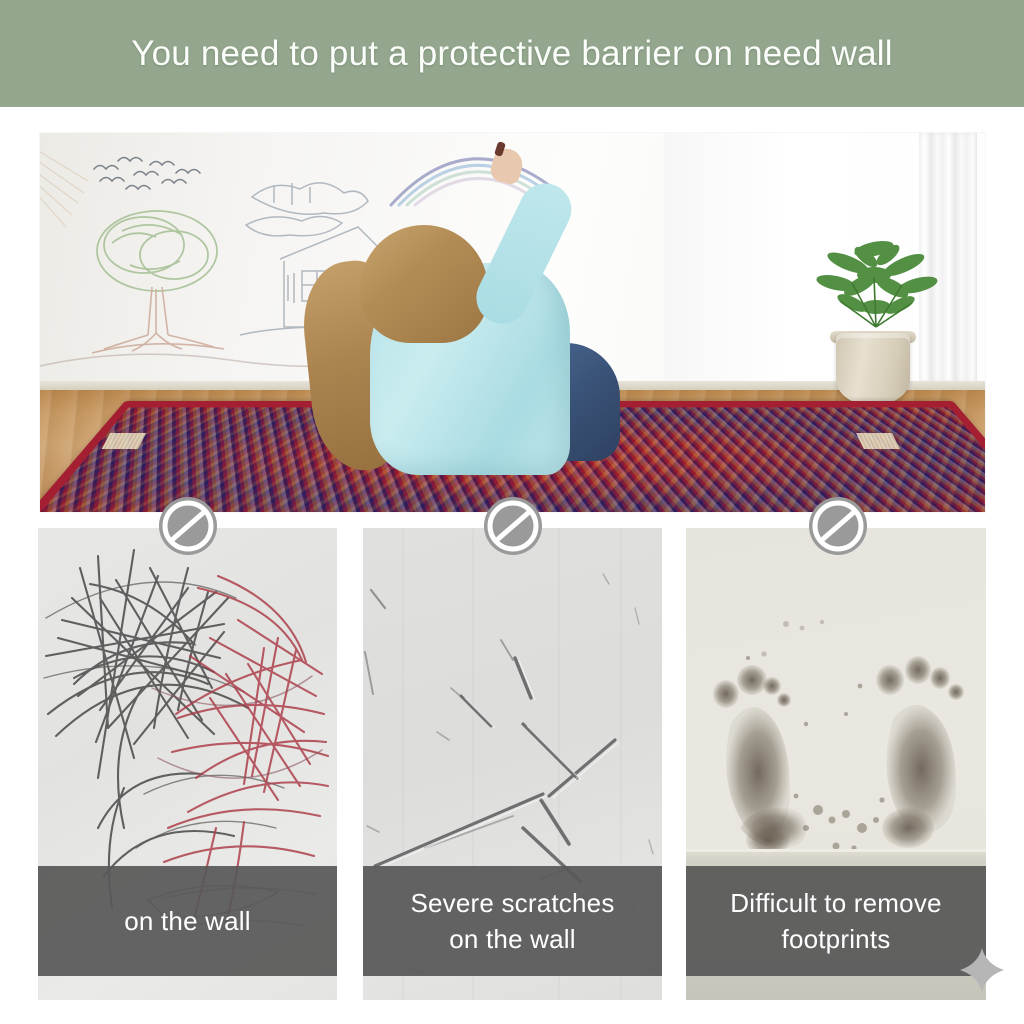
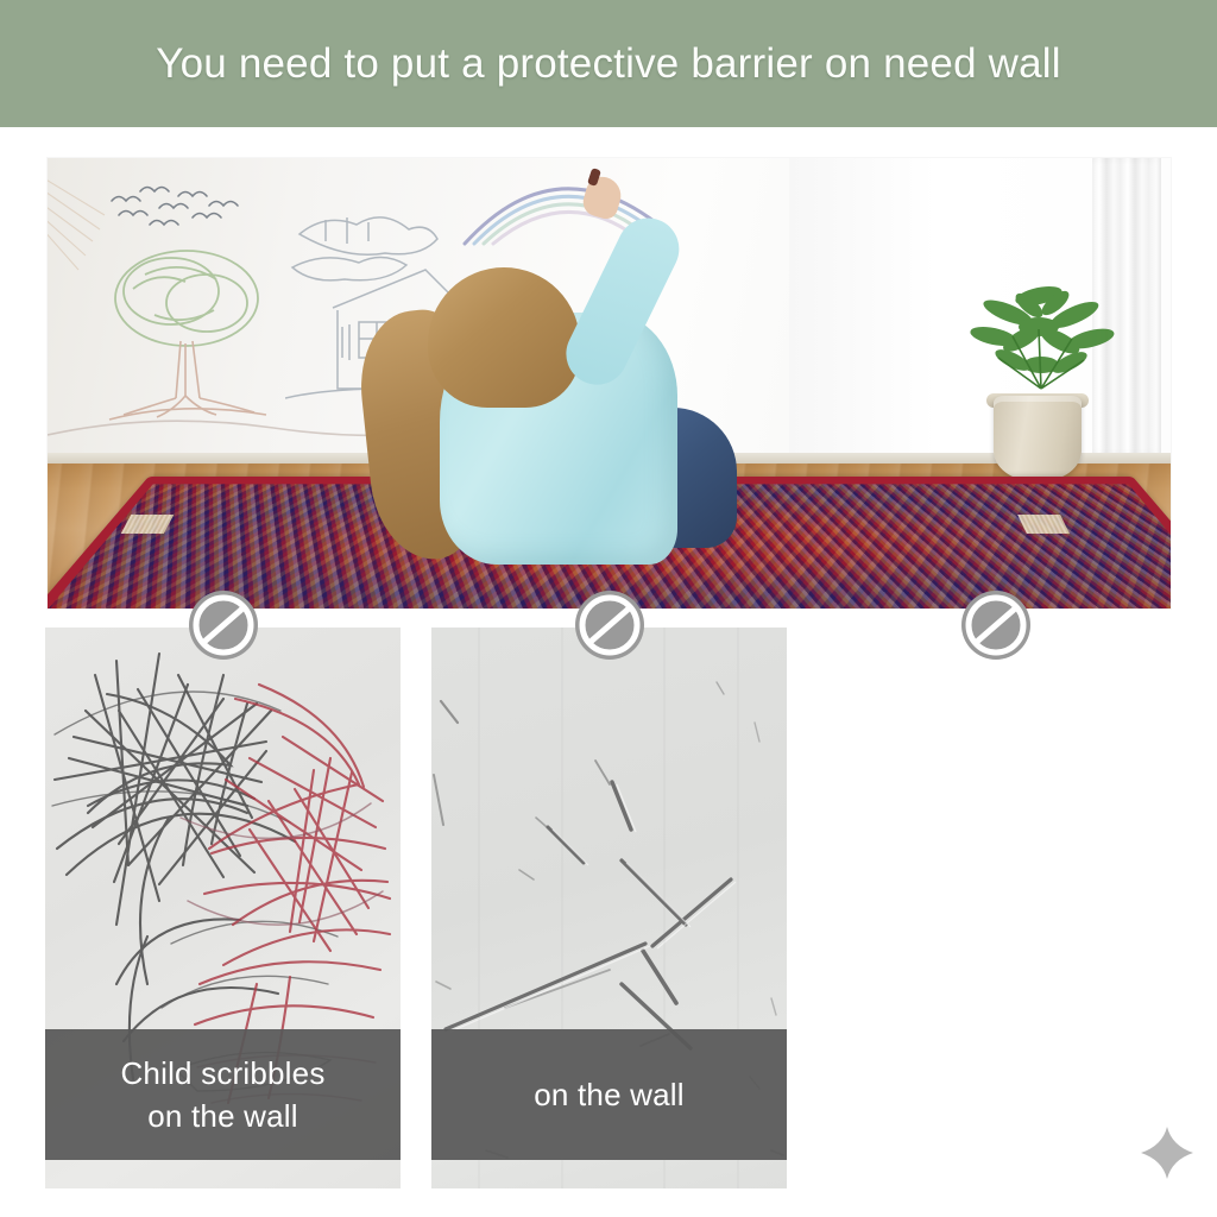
  You need to put a protective barrier on need wall
+ Child scribbles
  on the wall
- Severe scratches
  on the wall
- Difficult to remove
- footprints
